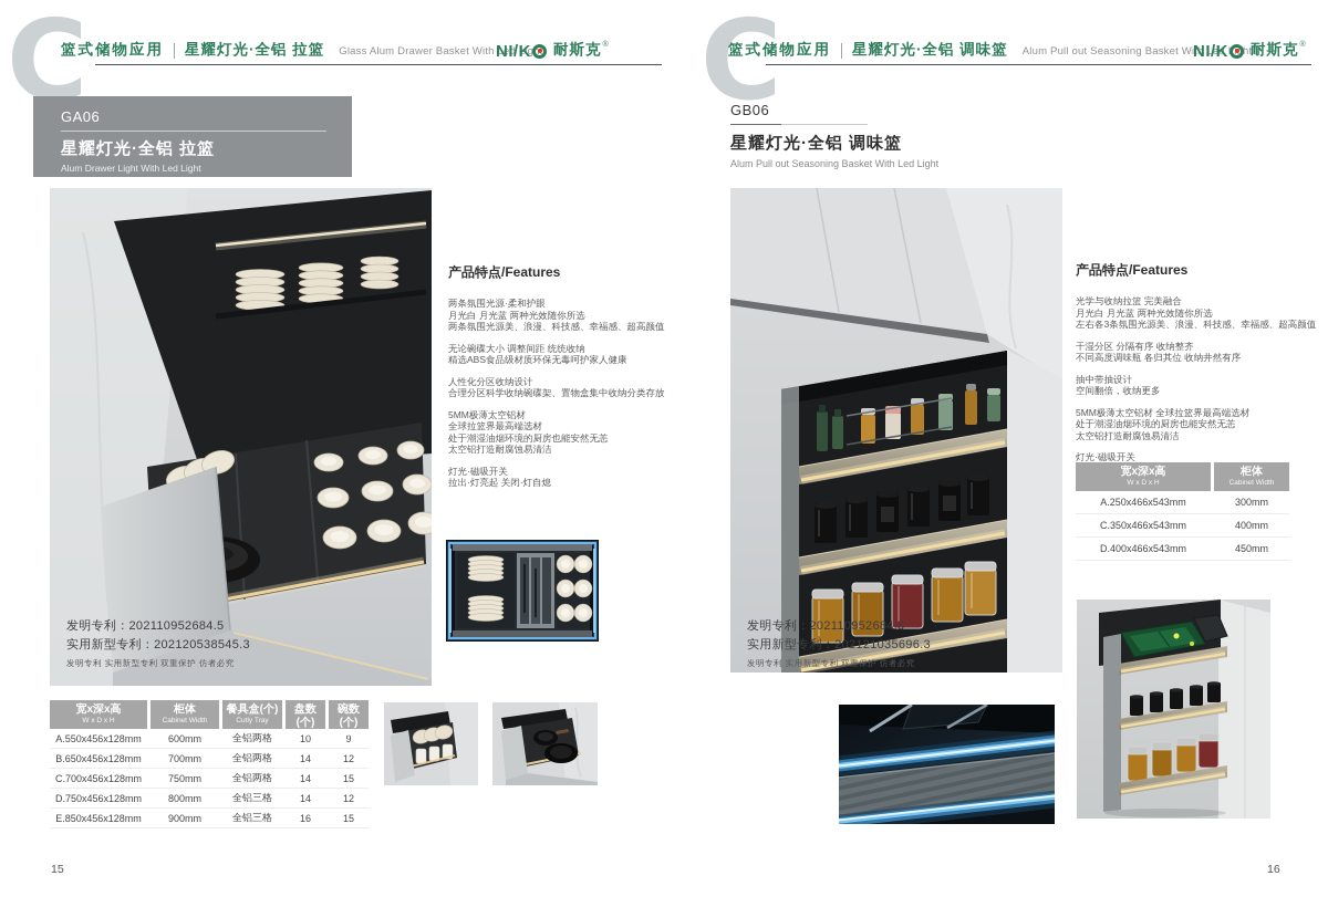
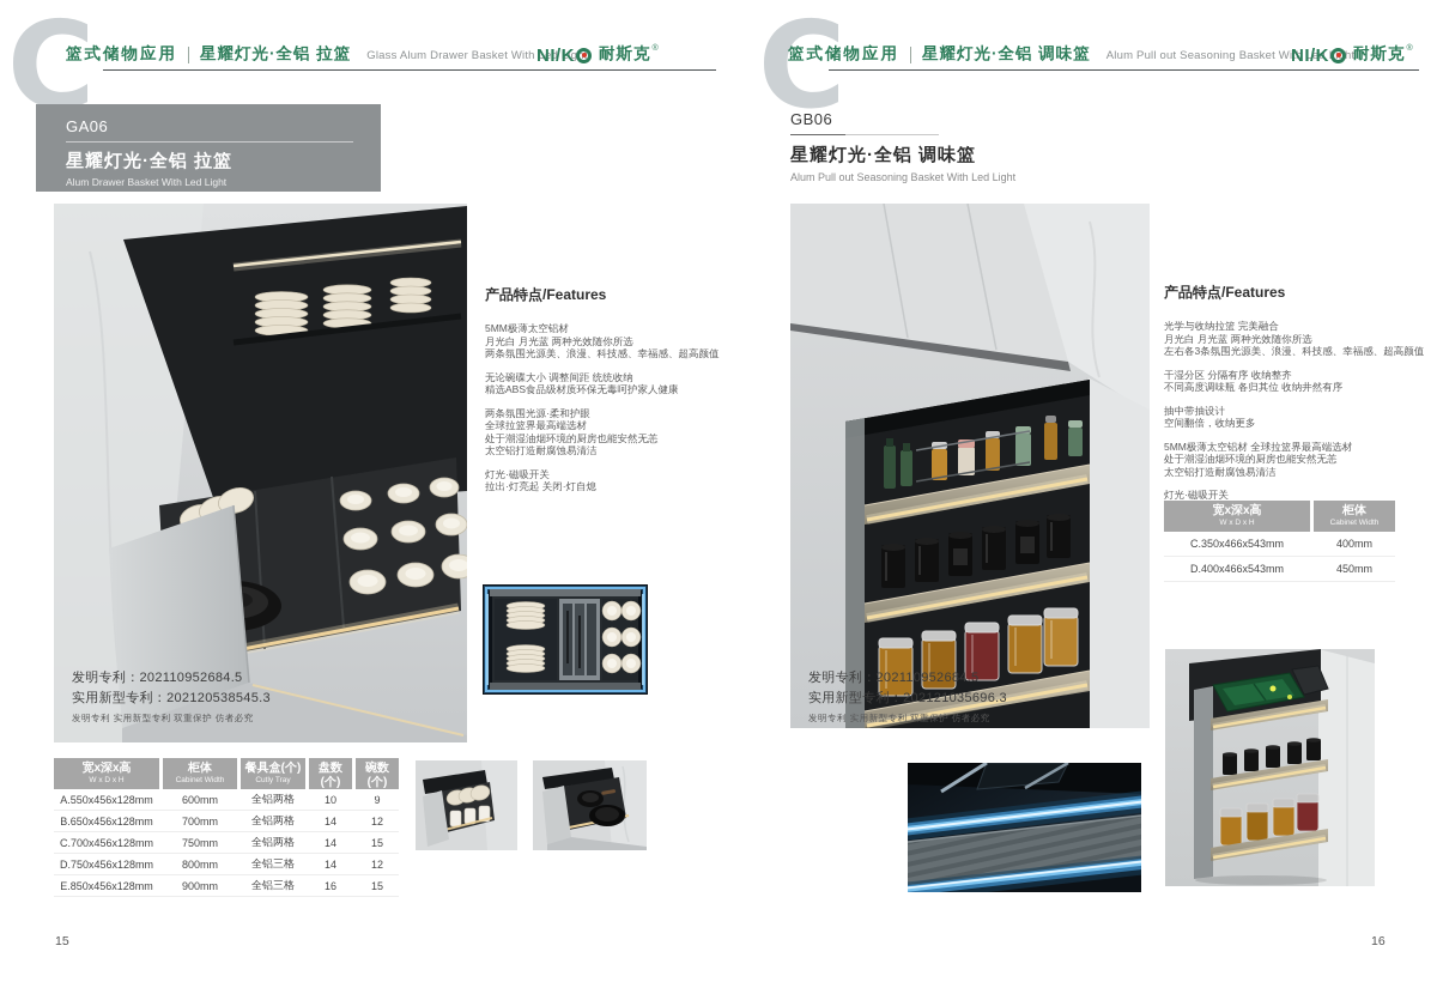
  C
  篮式储物应用
  星耀灯光·全铝 拉篮
  Glass Alum Drawer Basket With Led Ligh
  NI/K
  耐斯克
  GA06
  星耀灯光·全铝 拉篮
- Alum Drawer Light With Led Light
+ Alum Drawer Basket With Led Light
  发明专利：202110952684.5
  实用新型专利：202120538545.3
  发明专利 实用新型专利 双重保护 仿者必究
  产品特点/Features
- 两条氛围光源·柔和护眼
+ 5MM极薄太空铝材
  月光白 月光蓝 两种光效随你所选
  两条氛围光源美、浪漫、科技感、幸福感、超高颜值
  无论碗碟大小 调整间距 统统收纳
  精选ABS食品级材质环保无毒呵护家人健康
- 人性化分区收纳设计
- 合理分区科学收纳碗碟架、置物盒集中收纳分类存放
- 5MM极薄太空铝材
+ 两条氛围光源·柔和护眼
  全球拉篮界最高端选材
  处于潮湿油烟环境的厨房也能安然无恙
  太空铝打造耐腐蚀易清洁
  灯光·磁吸开关
  拉出·灯亮起 关闭·灯自熄
  宽x深x高
  柜体
  餐具盒(个)
  盘数(个)
  碗数(个)
  A.550x456x128mm
  600mm
  全铝两格
  10
  9
  B.650x456x128mm
  700mm
  全铝两格
  14
  12
  C.700x456x128mm
  750mm
  全铝两格
  14
  15
  D.750x456x128mm
  800mm
  全铝三格
  14
  12
  E.850x456x128mm
  900mm
  全铝三格
  16
  15
  15
  C
  篮式储物应用
  星耀灯光·全铝 调味篮
  Alum Pull out Seasoning Basket With Led Lght
  NI/K
  耐斯克
  GB06
  星耀灯光·全铝 调味篮
  Alum Pull out Seasoning Basket With Led Light
  发明专利：202110952684.5
  实用新型专利：202121035696.3
  发明专利 实用新型专利 双重保护 仿者必究
  产品特点/Features
  光学与收纳拉篮 完美融合
  月光白 月光蓝 两种光效随你所选
  左右各3条氛围光源美、浪漫、科技感、幸福感、超高颜值
  干湿分区 分隔有序 收纳整齐
  不同高度调味瓶 各归其位 收纳井然有序
  抽中带抽设计
  空间翻倍，收纳更多
  5MM极薄太空铝材 全球拉篮界最高端选材
  处于潮湿油烟环境的厨房也能安然无恙
  太空铝打造耐腐蚀易清洁
  灯光·磁吸开关
  宽x深x高
  柜体
- A.250x466x543mm
- 300mm
  C.350x466x543mm
  400mm
  D.400x466x543mm
  450mm
  16
